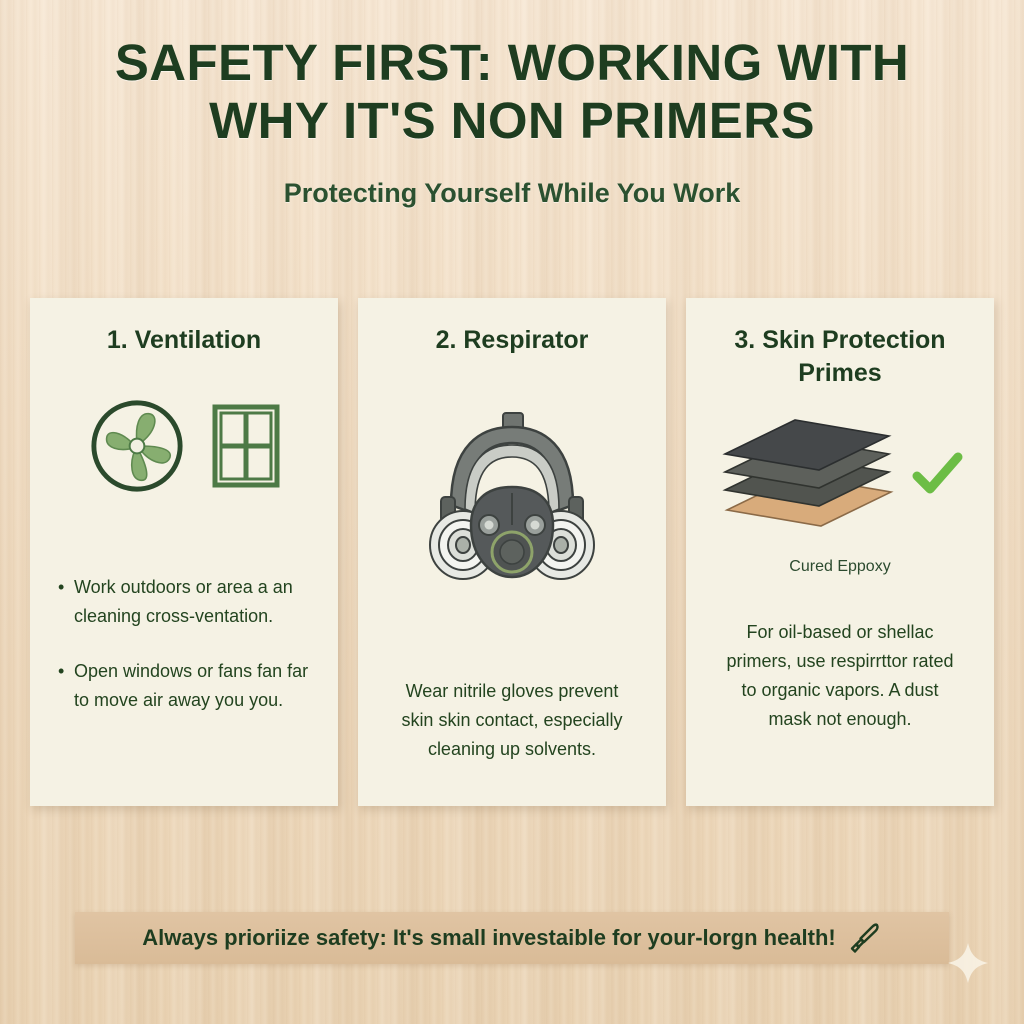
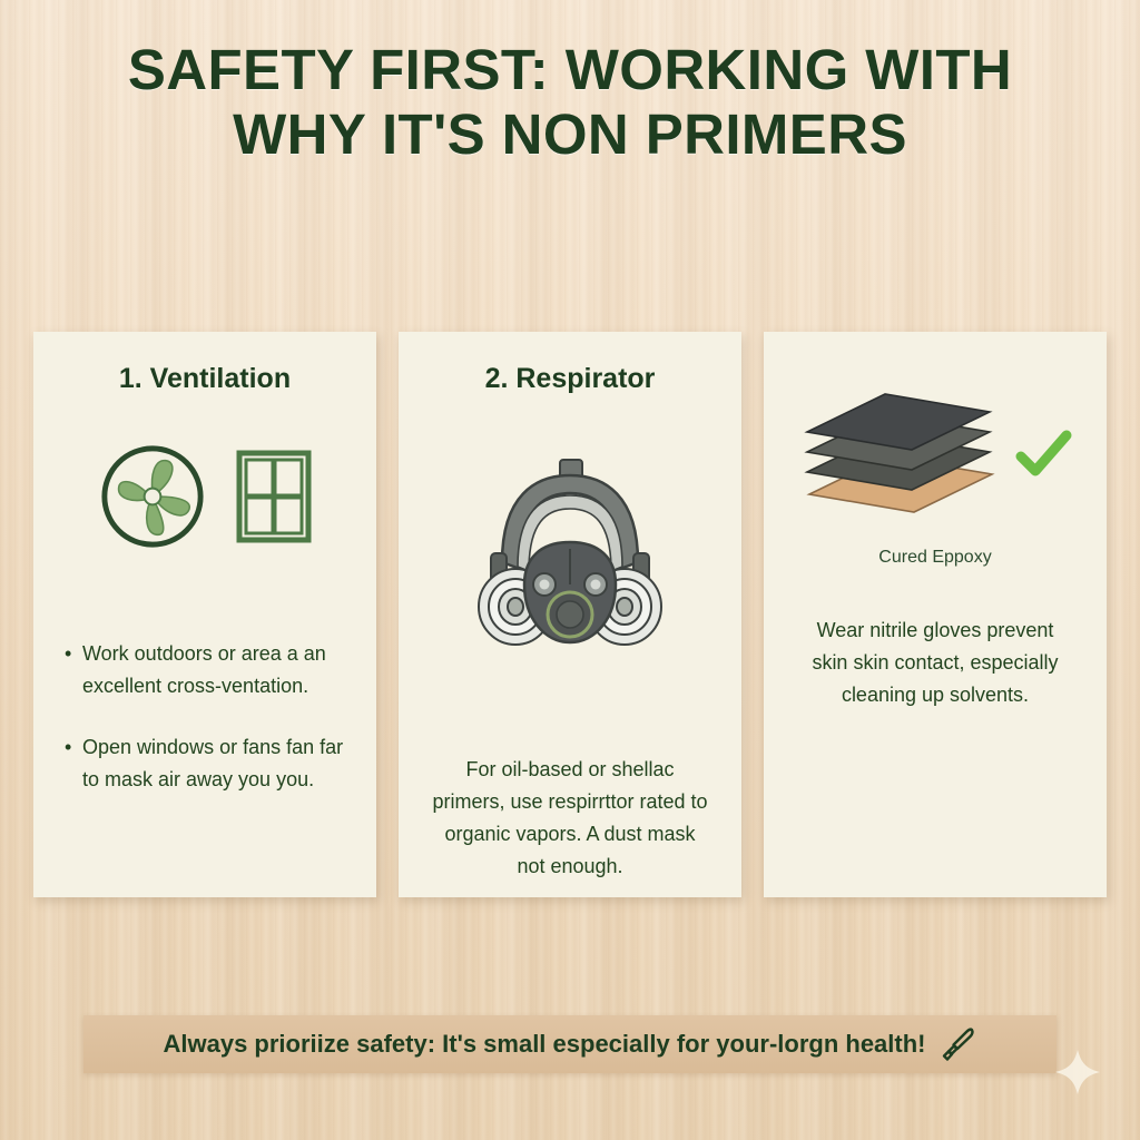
  SAFETY FIRST: WORKING WITH
  WHY IT'S NON PRIMERS
- Protecting Yourself While You Work
  1. Ventilation
  •
- Work outdoors or area a an cleaning cross-ventation.
+ Work outdoors or area a an excellent cross-ventation.
  •
- Open windows or fans fan far to move air away you you.
+ Open windows or fans fan far to mask air away you you.
  2. Respirator
- Wear nitrile gloves prevent skin skin contact, especially cleaning up solvents.
+ For oil-based or shellac primers, use respirrttor rated to organic vapors. A dust mask not enough.
- 3. Skin Protection Primes
  Cured Eppoxy
- For oil-based or shellac primers, use respirrttor rated to organic vapors. A dust mask not enough.
+ Wear nitrile gloves prevent skin skin contact, especially cleaning up solvents.
- Always prioriize safety: It's small investaible for your-lorgn health!
+ Always prioriize safety: It's small especially for your-lorgn health!
